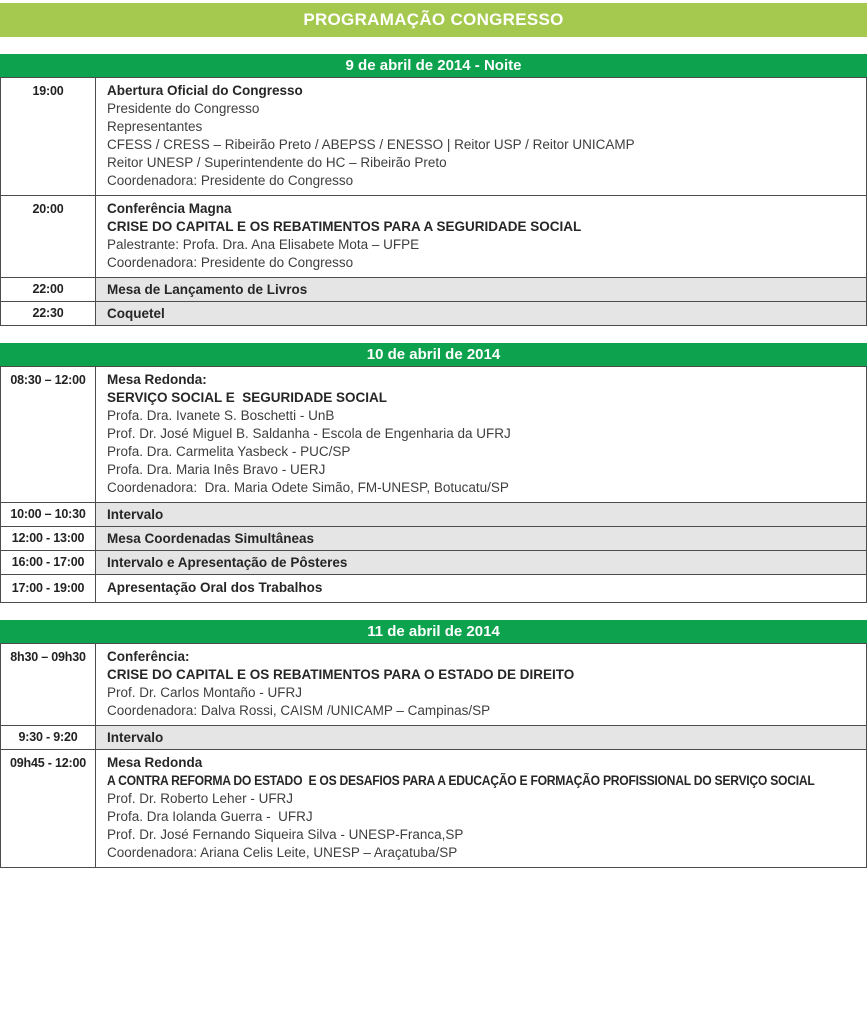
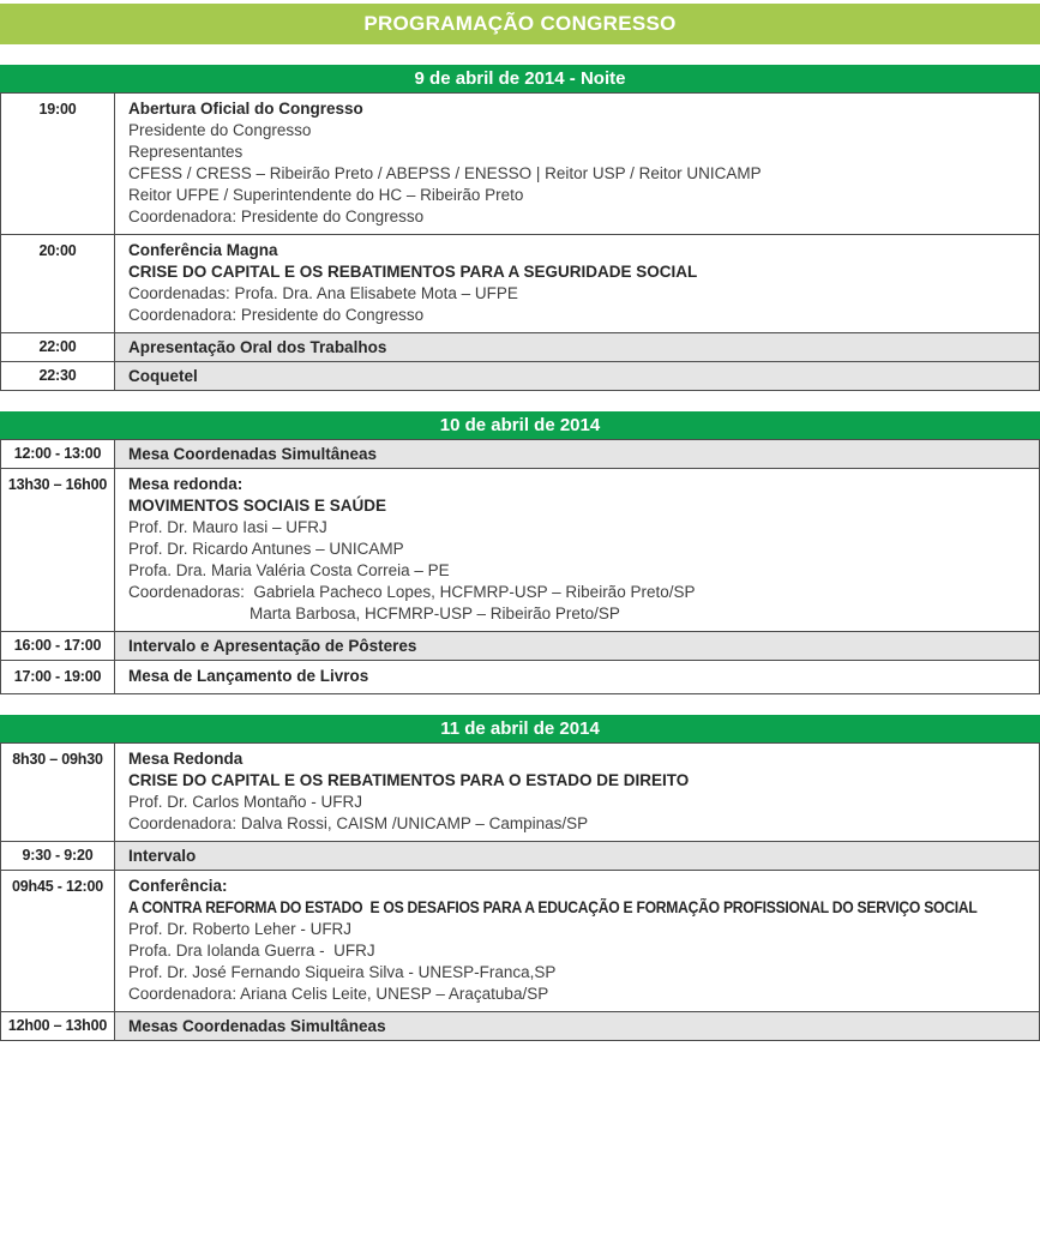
  PROGRAMAÇÃO CONGRESSO
  9 de abril de 2014 - Noite
- 19:00	Abertura Oficial do CongressoPresidente do CongressoRepresentantesCFESS / CRESS – Ribeirão Preto / ABEPSS / ENESSO | Reitor USP / Reitor UNICAMPReitor UNESP / Superintendente do HC – Ribeirão PretoCoordenadora: Presidente do Congresso
+ 19:00	Abertura Oficial do CongressoPresidente do CongressoRepresentantesCFESS / CRESS – Ribeirão Preto / ABEPSS / ENESSO | Reitor USP / Reitor UNICAMPReitor UFPE / Superintendente do HC – Ribeirão PretoCoordenadora: Presidente do Congresso
- 20:00	Conferência MagnaCRISE DO CAPITAL E OS REBATIMENTOS PARA A SEGURIDADE SOCIALPalestrante: Profa. Dra. Ana Elisabete Mota – UFPECoordenadora: Presidente do Congresso
+ 20:00	Conferência MagnaCRISE DO CAPITAL E OS REBATIMENTOS PARA A SEGURIDADE SOCIALCoordenadas: Profa. Dra. Ana Elisabete Mota – UFPECoordenadora: Presidente do Congresso
- 22:00	Mesa de Lançamento de Livros
+ 22:00	Apresentação Oral dos Trabalhos
  22:30	Coquetel
  10 de abril de 2014
- 08:30 – 12:00	Mesa Redonda:SERVIÇO SOCIAL E SEGURIDADE SOCIALProfa. Dra. Ivanete S. Boschetti - UnBProf. Dr. José Miguel B. Saldanha - Escola de Engenharia da UFRJProfa. Dra. Carmelita Yasbeck - PUC/SPProfa. Dra. Maria Inês Bravo - UERJCoordenadora: Dra. Maria Odete Simão, FM-UNESP, Botucatu/SP
- 10:00 – 10:30	Intervalo
  12:00 - 13:00	Mesa Coordenadas Simultâneas
+ 13h30 – 16h00	Mesa redonda:MOVIMENTOS SOCIAIS E SAÚDEProf. Dr. Mauro Iasi – UFRJProf. Dr. Ricardo Antunes – UNICAMPProfa. Dra. Maria Valéria Costa Correia – PECoordenadoras: Gabriela Pacheco Lopes, HCFMRP-USP – Ribeirão Preto/SPMarta Barbosa, HCFMRP-USP – Ribeirão Preto/SP
  16:00 - 17:00	Intervalo e Apresentação de Pôsteres
- 17:00 - 19:00	Apresentação Oral dos Trabalhos
+ 17:00 - 19:00	Mesa de Lançamento de Livros
  11 de abril de 2014
- 8h30 – 09h30	Conferência:CRISE DO CAPITAL E OS REBATIMENTOS PARA O ESTADO DE DIREITOProf. Dr. Carlos Montaño - UFRJCoordenadora: Dalva Rossi, CAISM /UNICAMP – Campinas/SP
+ 8h30 – 09h30	Mesa RedondaCRISE DO CAPITAL E OS REBATIMENTOS PARA O ESTADO DE DIREITOProf. Dr. Carlos Montaño - UFRJCoordenadora: Dalva Rossi, CAISM /UNICAMP – Campinas/SP
  9:30 - 9:20	Intervalo
- 09h45 - 12:00	Mesa RedondaA CONTRA REFORMA DO ESTADO E OS DESAFIOS PARA A EDUCAÇÃO E FORMAÇÃO PROFISSIONAL DO SERVIÇO SOCIALProf. Dr. Roberto Leher - UFRJProfa. Dra Iolanda Guerra - UFRJProf. Dr. José Fernando Siqueira Silva - UNESP-Franca,SPCoordenadora: Ariana Celis Leite, UNESP – Araçatuba/SP
+ 09h45 - 12:00	Conferência:A CONTRA REFORMA DO ESTADO E OS DESAFIOS PARA A EDUCAÇÃO E FORMAÇÃO PROFISSIONAL DO SERVIÇO SOCIALProf. Dr. Roberto Leher - UFRJProfa. Dra Iolanda Guerra - UFRJProf. Dr. José Fernando Siqueira Silva - UNESP-Franca,SPCoordenadora: Ariana Celis Leite, UNESP – Araçatuba/SP
+ 12h00 – 13h00	Mesas Coordenadas Simultâneas
